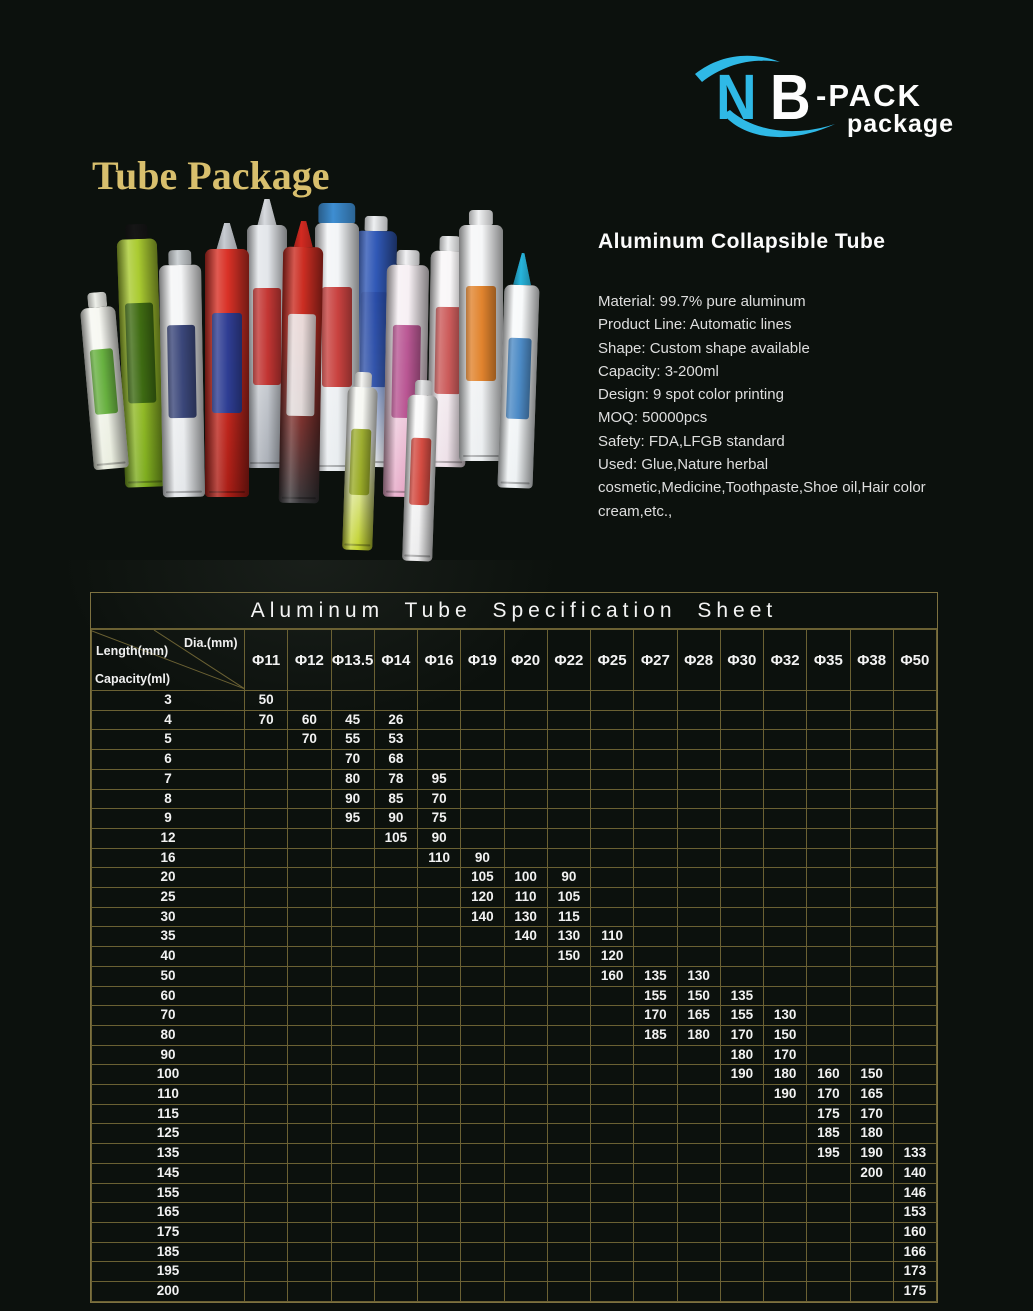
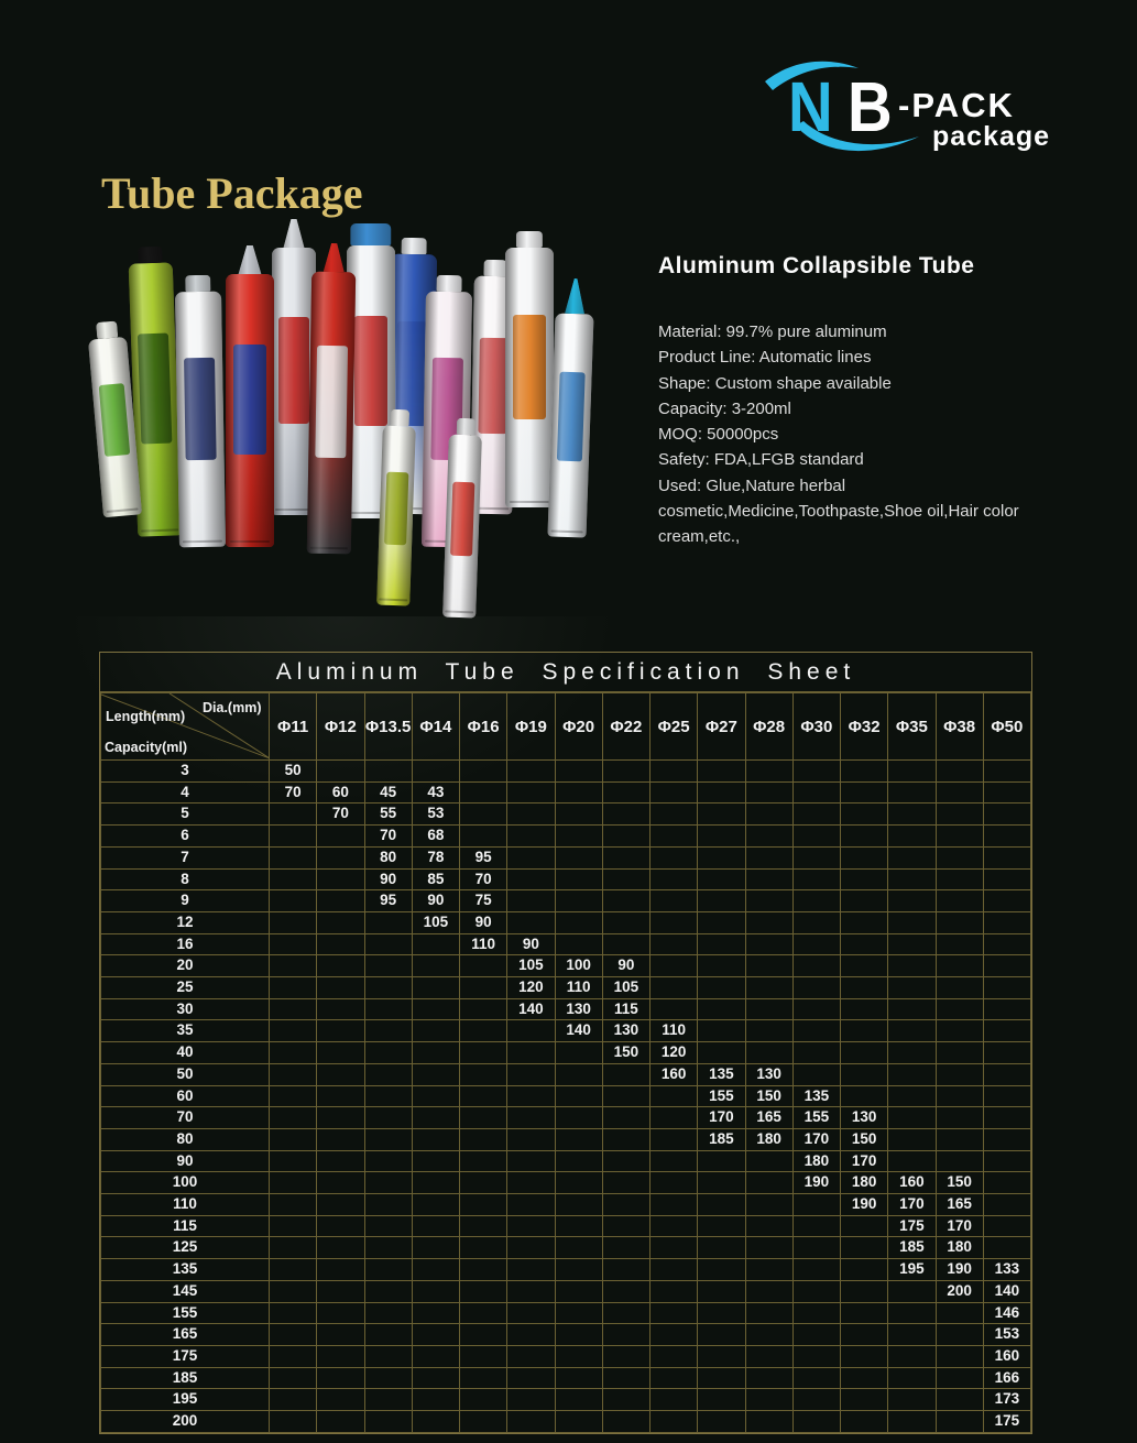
  N
  B
  -PACK
  package
  Tube Package
  Aluminum Collapsible Tube
  Material: 99.7% pure aluminum
  Product Line: Automatic lines
  Shape: Custom shape available
  Capacity: 3-200ml
- Design: 9 spot color printing
  MOQ: 50000pcs
  Safety: FDA,LFGB standard
  Used: Glue,Nature herbal
  cosmetic,Medicine,Toothpaste,Shoe oil,Hair color
  cream,etc.,
  Aluminum Tube Specification Sheet
  Length(mm) Dia.(mm) Capacity(ml)	Φ11	Φ12	Φ13.5	Φ14	Φ16	Φ19	Φ20	Φ22	Φ25	Φ27	Φ28	Φ30	Φ32	Φ35	Φ38	Φ50
  3	50
- 4	70	60	45	26
+ 4	70	60	45	43
  5		70	55	53
  6			70	68
  7			80	78	95
  8			90	85	70
  9			95	90	75
  12				105	90
  16					110	90
  20						105	100	90
  25						120	110	105
  30						140	130	115
  35							140	130	110
  40								150	120
  50									160	135	130
  60										155	150	135
  70										170	165	155	130
  80										185	180	170	150
  90												180	170
  100												190	180	160	150
  110													190	170	165
  115														175	170
  125														185	180
  135														195	190	133
  145															200	140
  155																146
  165																153
  175																160
  185																166
  195																173
  200																175
